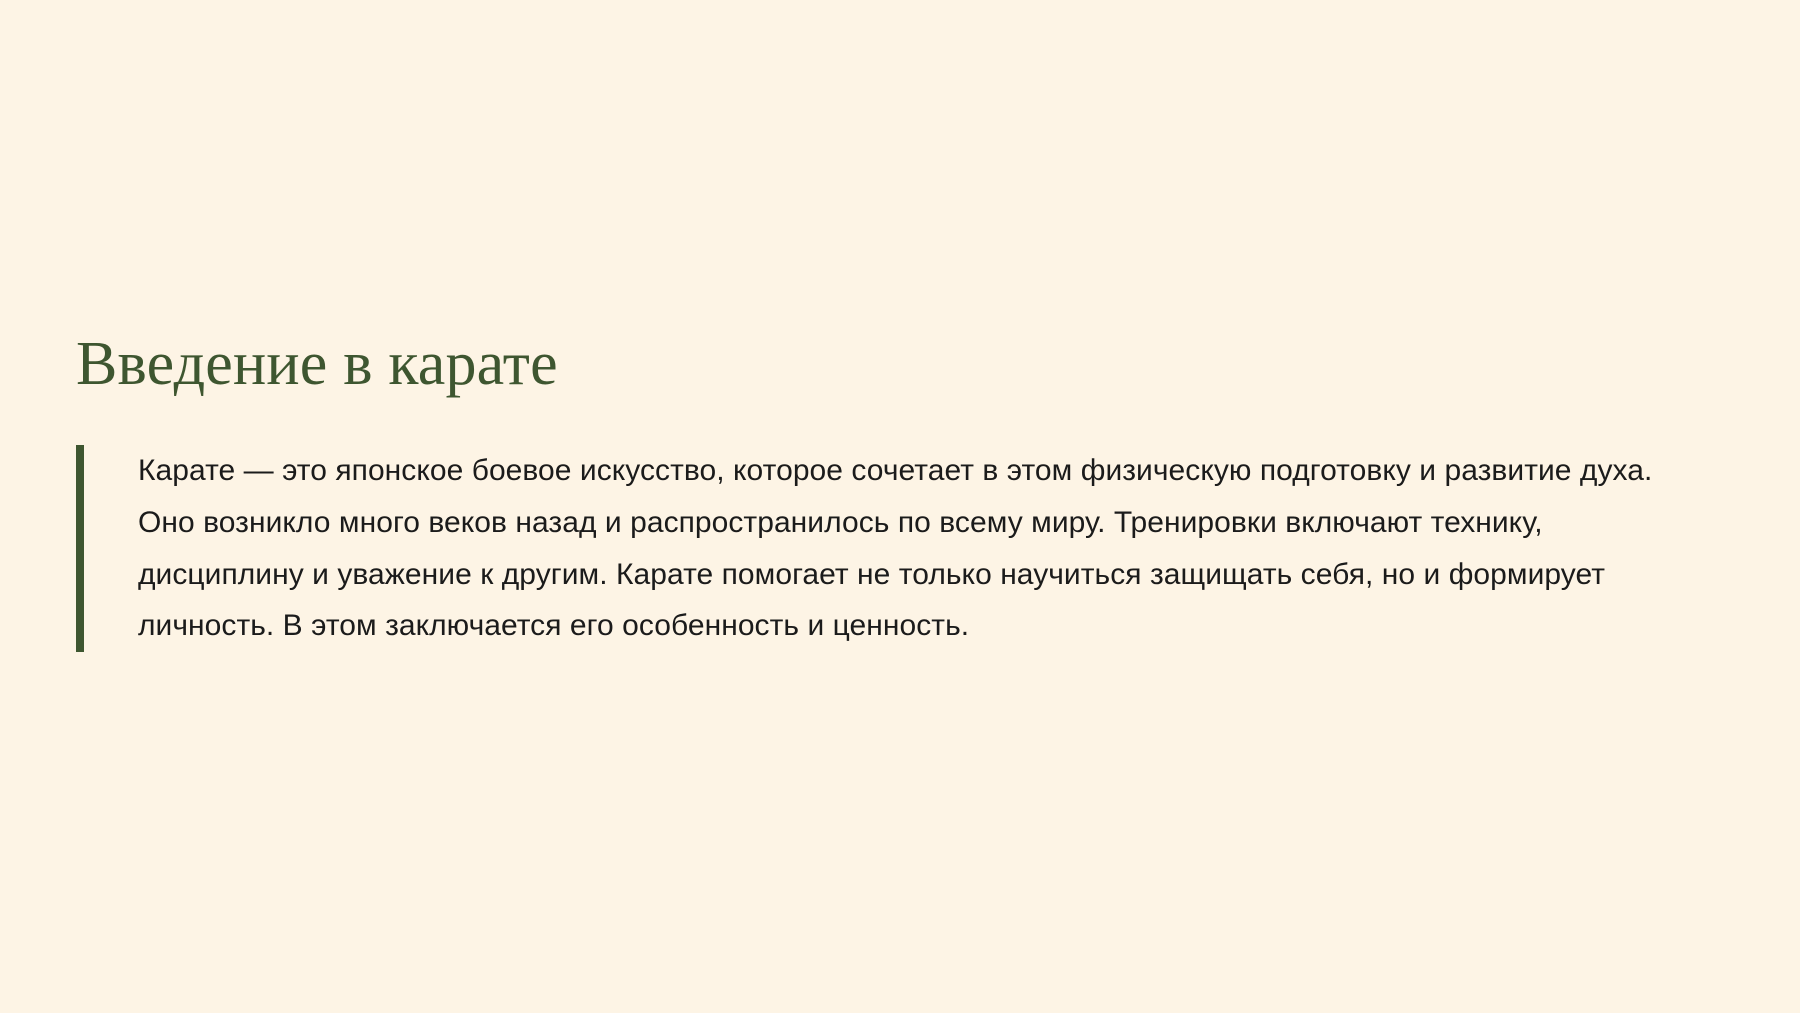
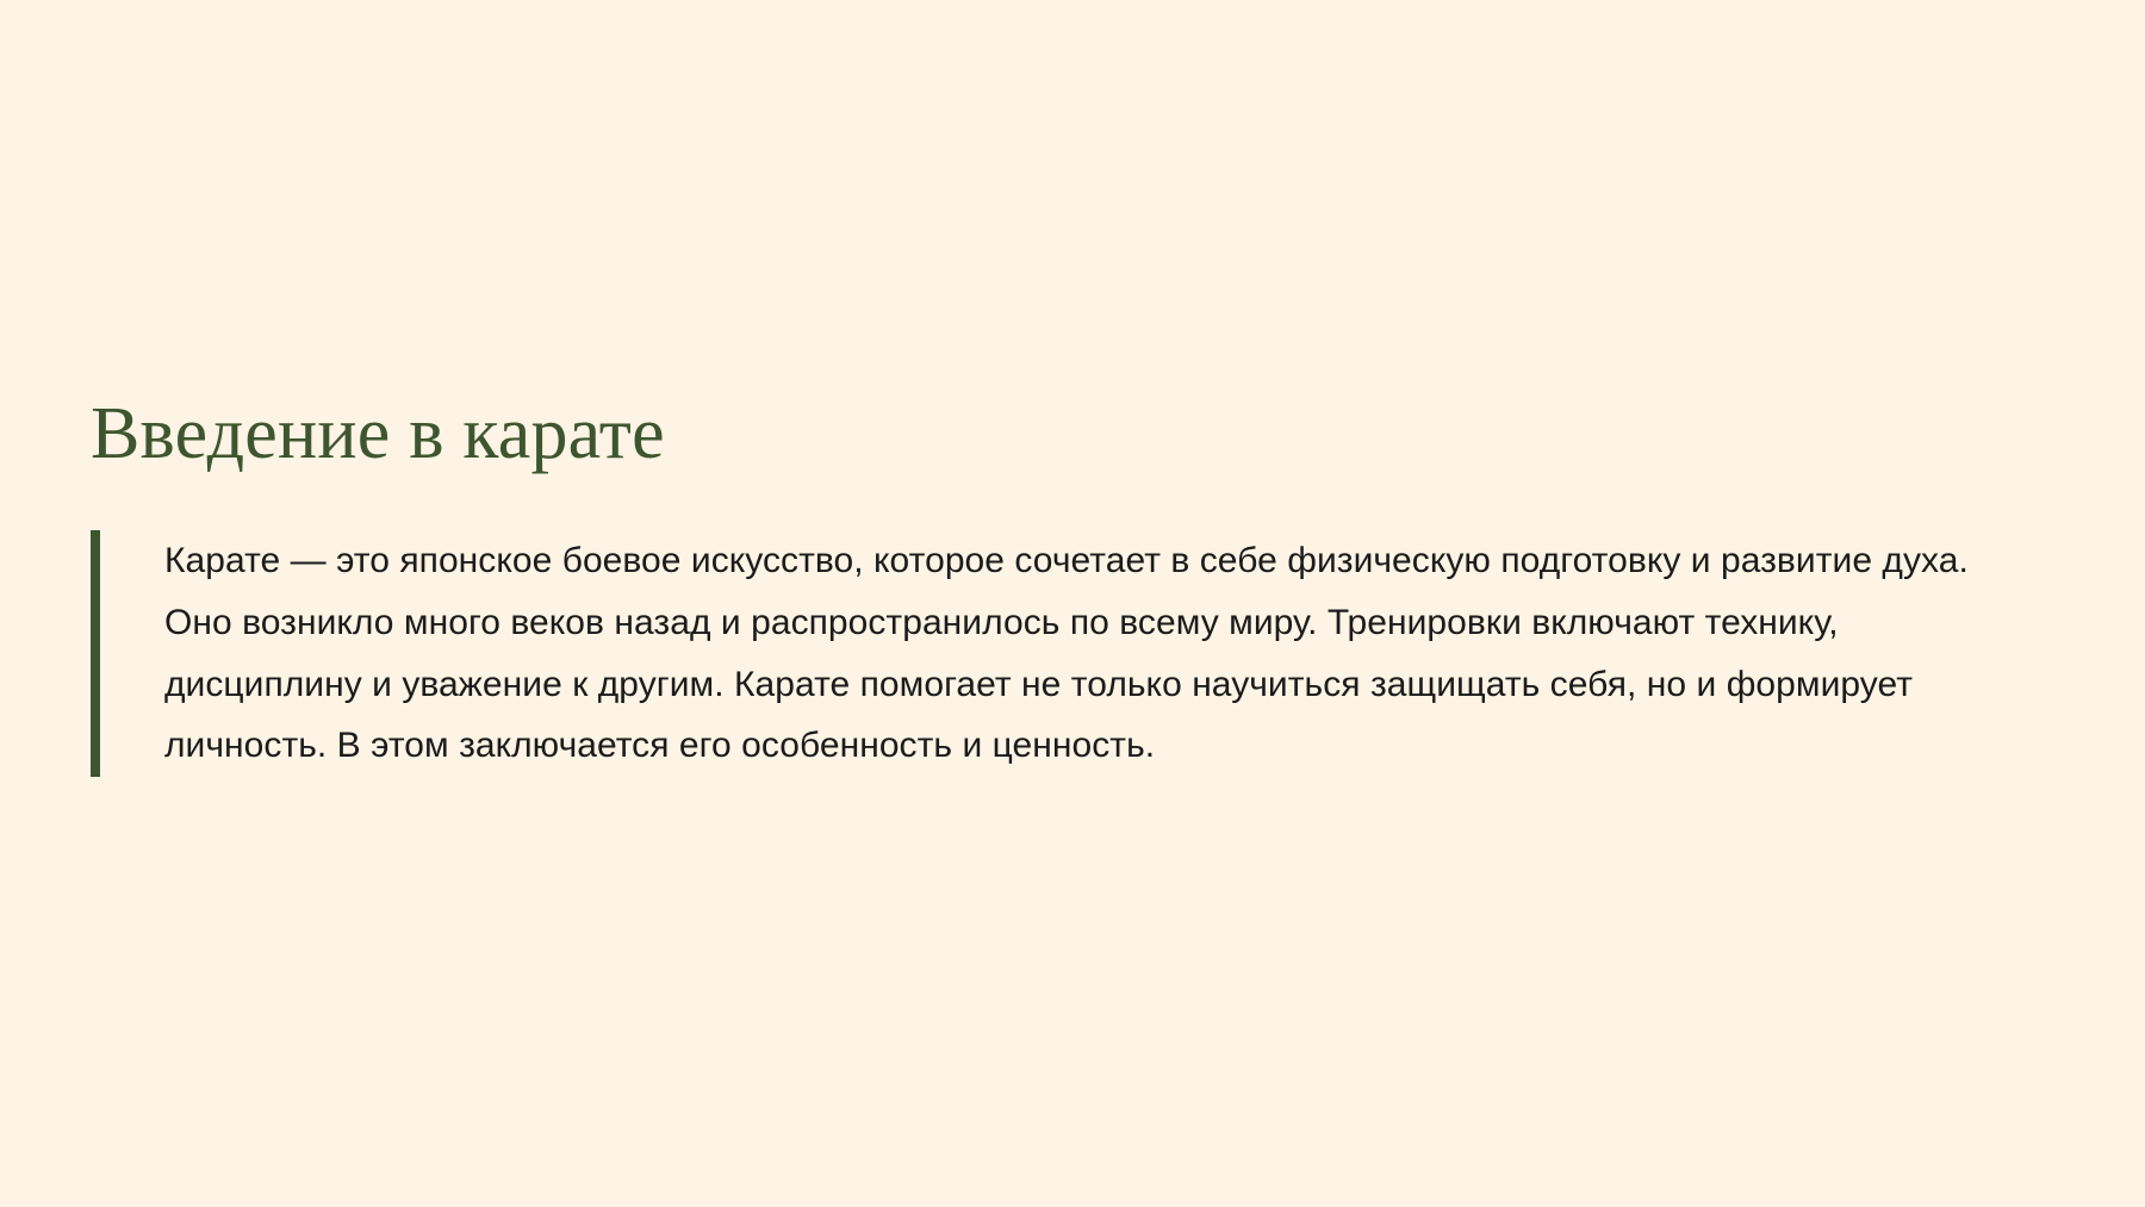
  Введение в карате
- Карате — это японское боевое искусство, которое сочетает в этом физическую подготовку и развитие духа. Оно возникло много веков назад и распространилось по всему миру. Тренировки включают технику, дисциплину и уважение к другим. Карате помогает не только научиться защищать себя, но и формирует личность. В этом заключается его особенность и ценность.
+ Карате — это японское боевое искусство, которое сочетает в себе физическую подготовку и развитие духа. Оно возникло много веков назад и распространилось по всему миру. Тренировки включают технику, дисциплину и уважение к другим. Карате помогает не только научиться защищать себя, но и формирует личность. В этом заключается его особенность и ценность.
